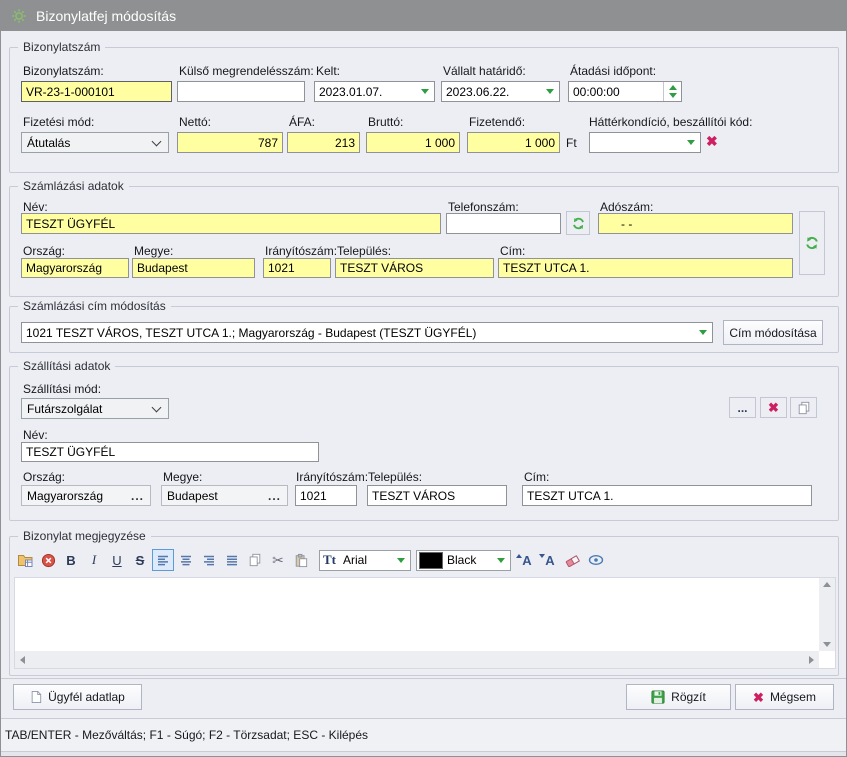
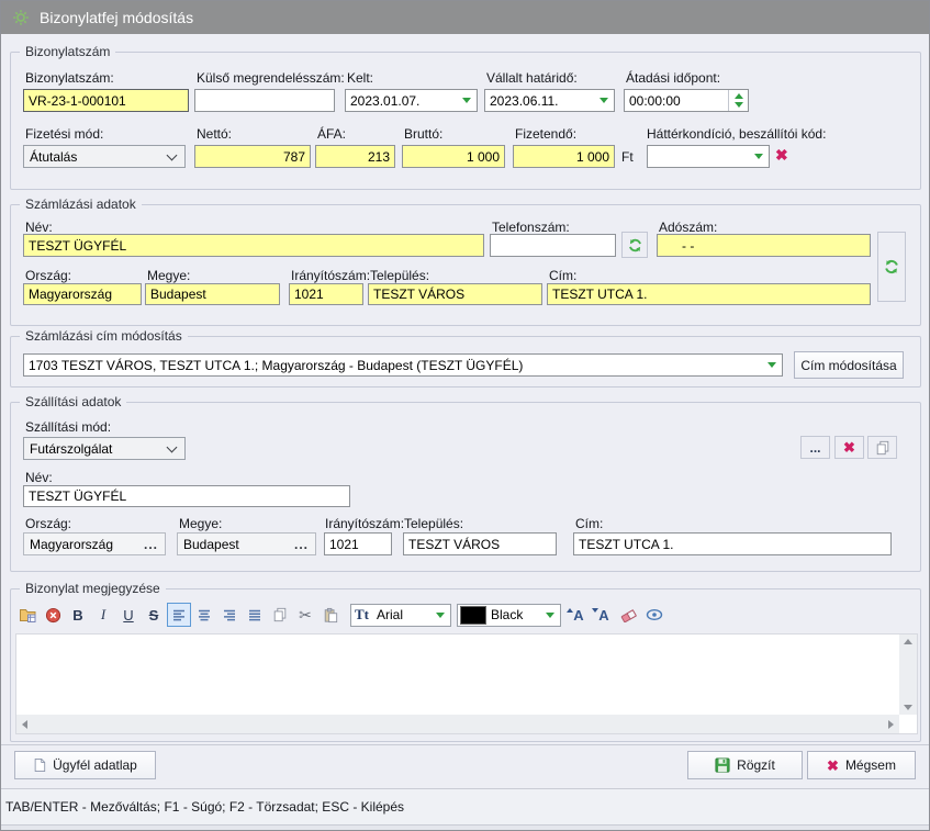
  Bizonylatfej módosítás
  Bizonylatszám
  Bizonylatszám:
  VR-23-1-000101
  Külső megrendelésszám:
  Kelt:
  2023.01.07.
  Vállalt határidő:
- 2023.06.22.
+ 2023.06.11.
  Átadási időpont:
  00:00:00
  Fizetési mód:
  Átutalás
  Nettó:
  787
  ÁFA:
  213
  Bruttó:
  1 000
  Fizetendő:
  1 000
  Ft
  Háttérkondíció, beszállítói kód:
  ✖
  Számlázási adatok
  Név:
  TESZT ÜGYFÉL
  Telefonszám:
  Adószám:
  - -
  Ország:
  Magyarország
  Megye:
  Budapest
  Irányítószám:
  1021
  Település:
  TESZT VÁROS
  Cím:
  TESZT UTCA 1.
  Számlázási cím módosítás
- 1021 TESZT VÁROS, TESZT UTCA 1.; Magyarország - Budapest (TESZT ÜGYFÉL)
+ 1703 TESZT VÁROS, TESZT UTCA 1.; Magyarország - Budapest (TESZT ÜGYFÉL)
  Cím módosítása
  Szállítási adatok
  Szállítási mód:
  Futárszolgálat
  ...
  ✖
  Név:
  TESZT ÜGYFÉL
  Ország:
  Magyarország
  ...
  Megye:
  Budapest
  ...
  Irányítószám:
  1021
  Település:
  TESZT VÁROS
  Cím:
  TESZT UTCA 1.
  Bizonylat megjegyzése
  B
  I
  U
  S
  ✂
  Tt
  Arial
  Black
  A
  A
  Ügyfél adatlap
  Rögzít
  ✖
  Mégsem
  TAB/ENTER - Mezőváltás; F1 - Súgó; F2 - Törzsadat; ESC - Kilépés
